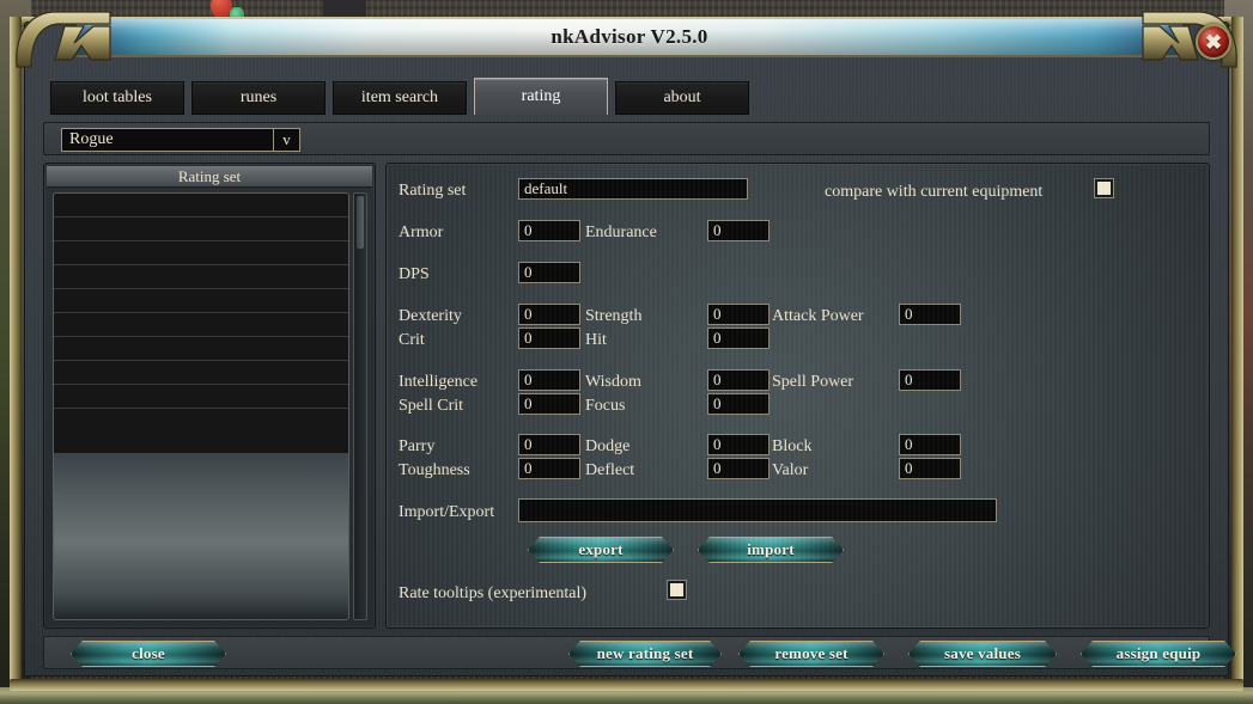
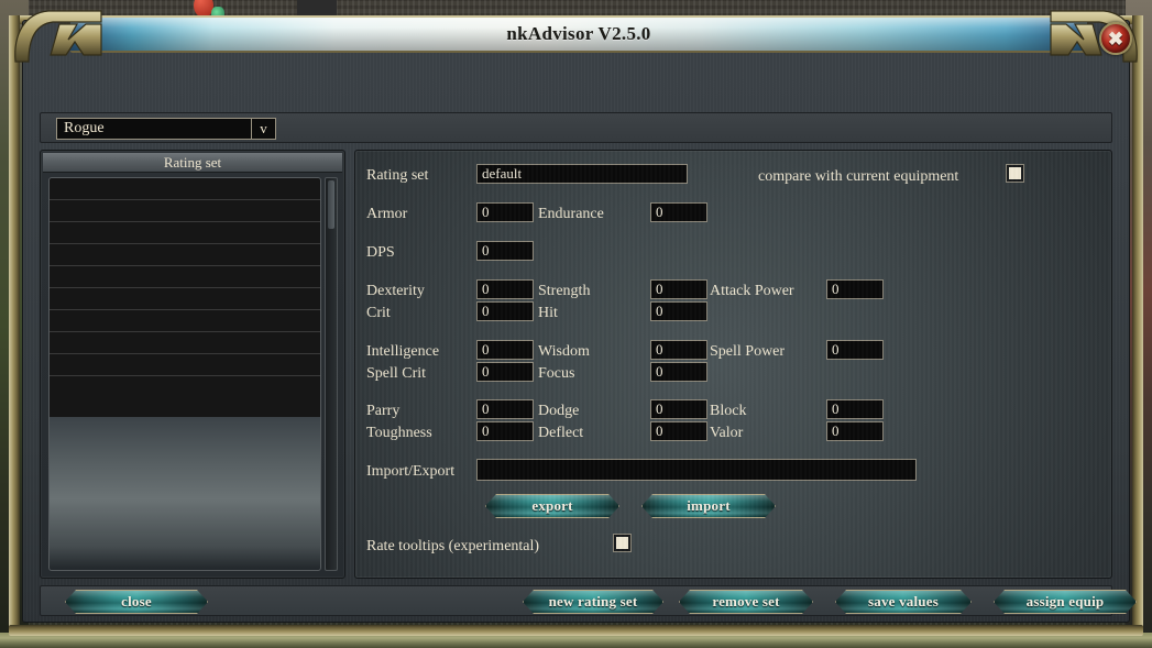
  nkAdvisor V2.5.0
  ✖
- loot tables
- runes
- item search
- rating
- about
  Rogue
  v
  Rating set
  close
  new rating set
  remove set
  save values
  assign equip
